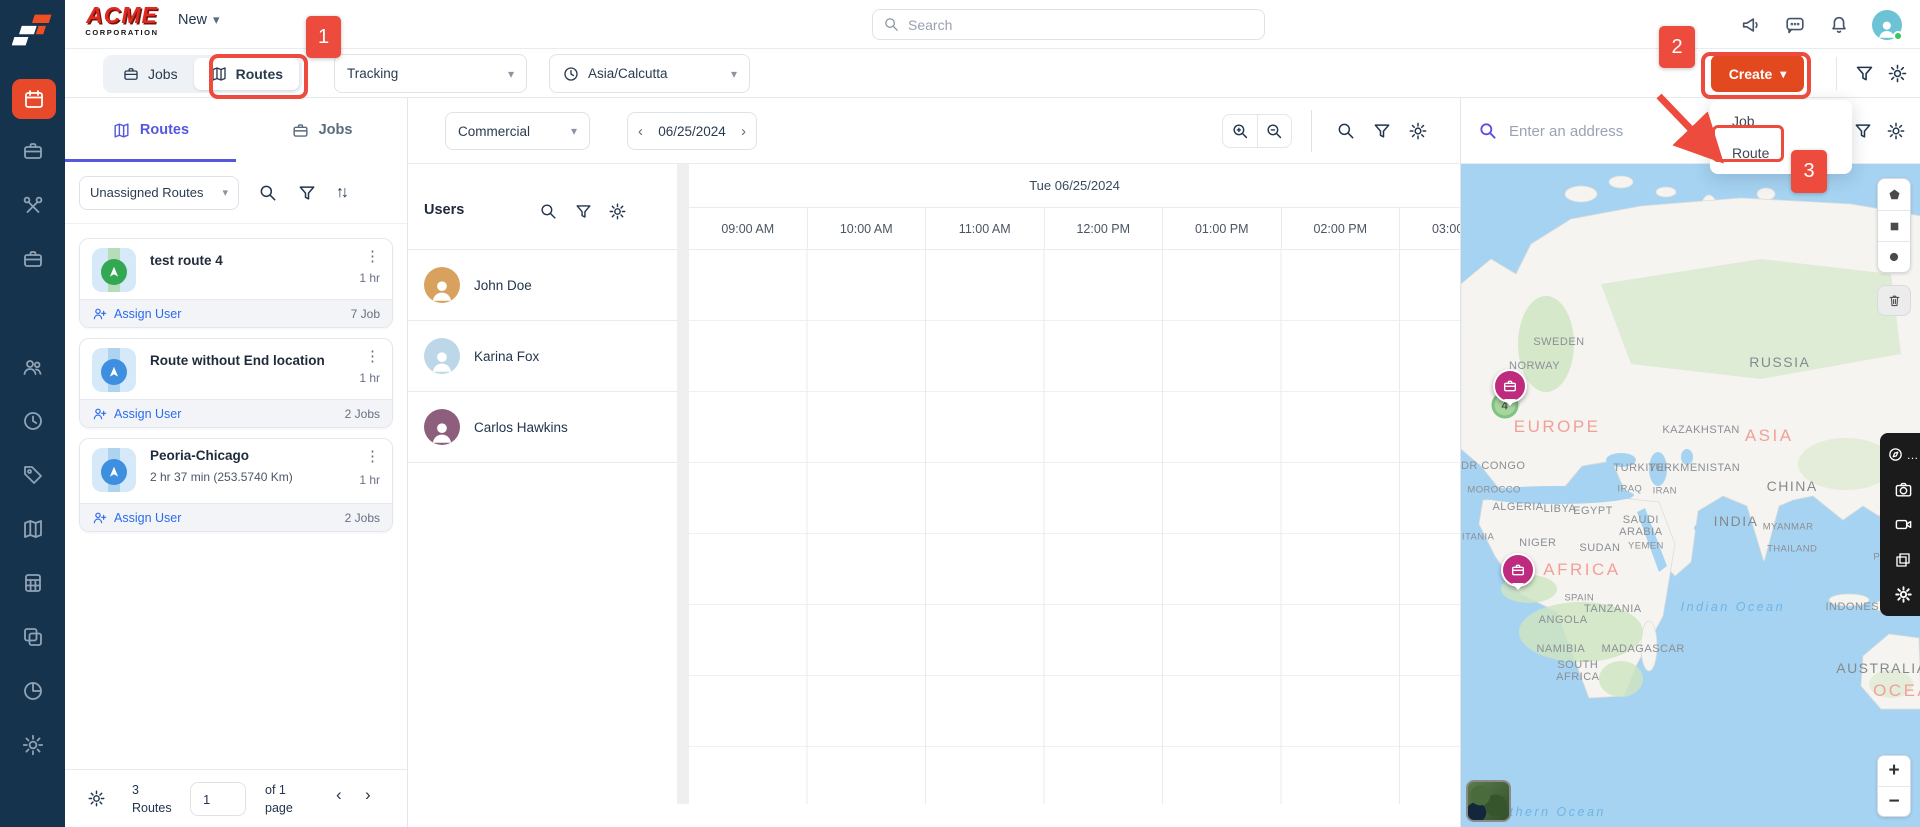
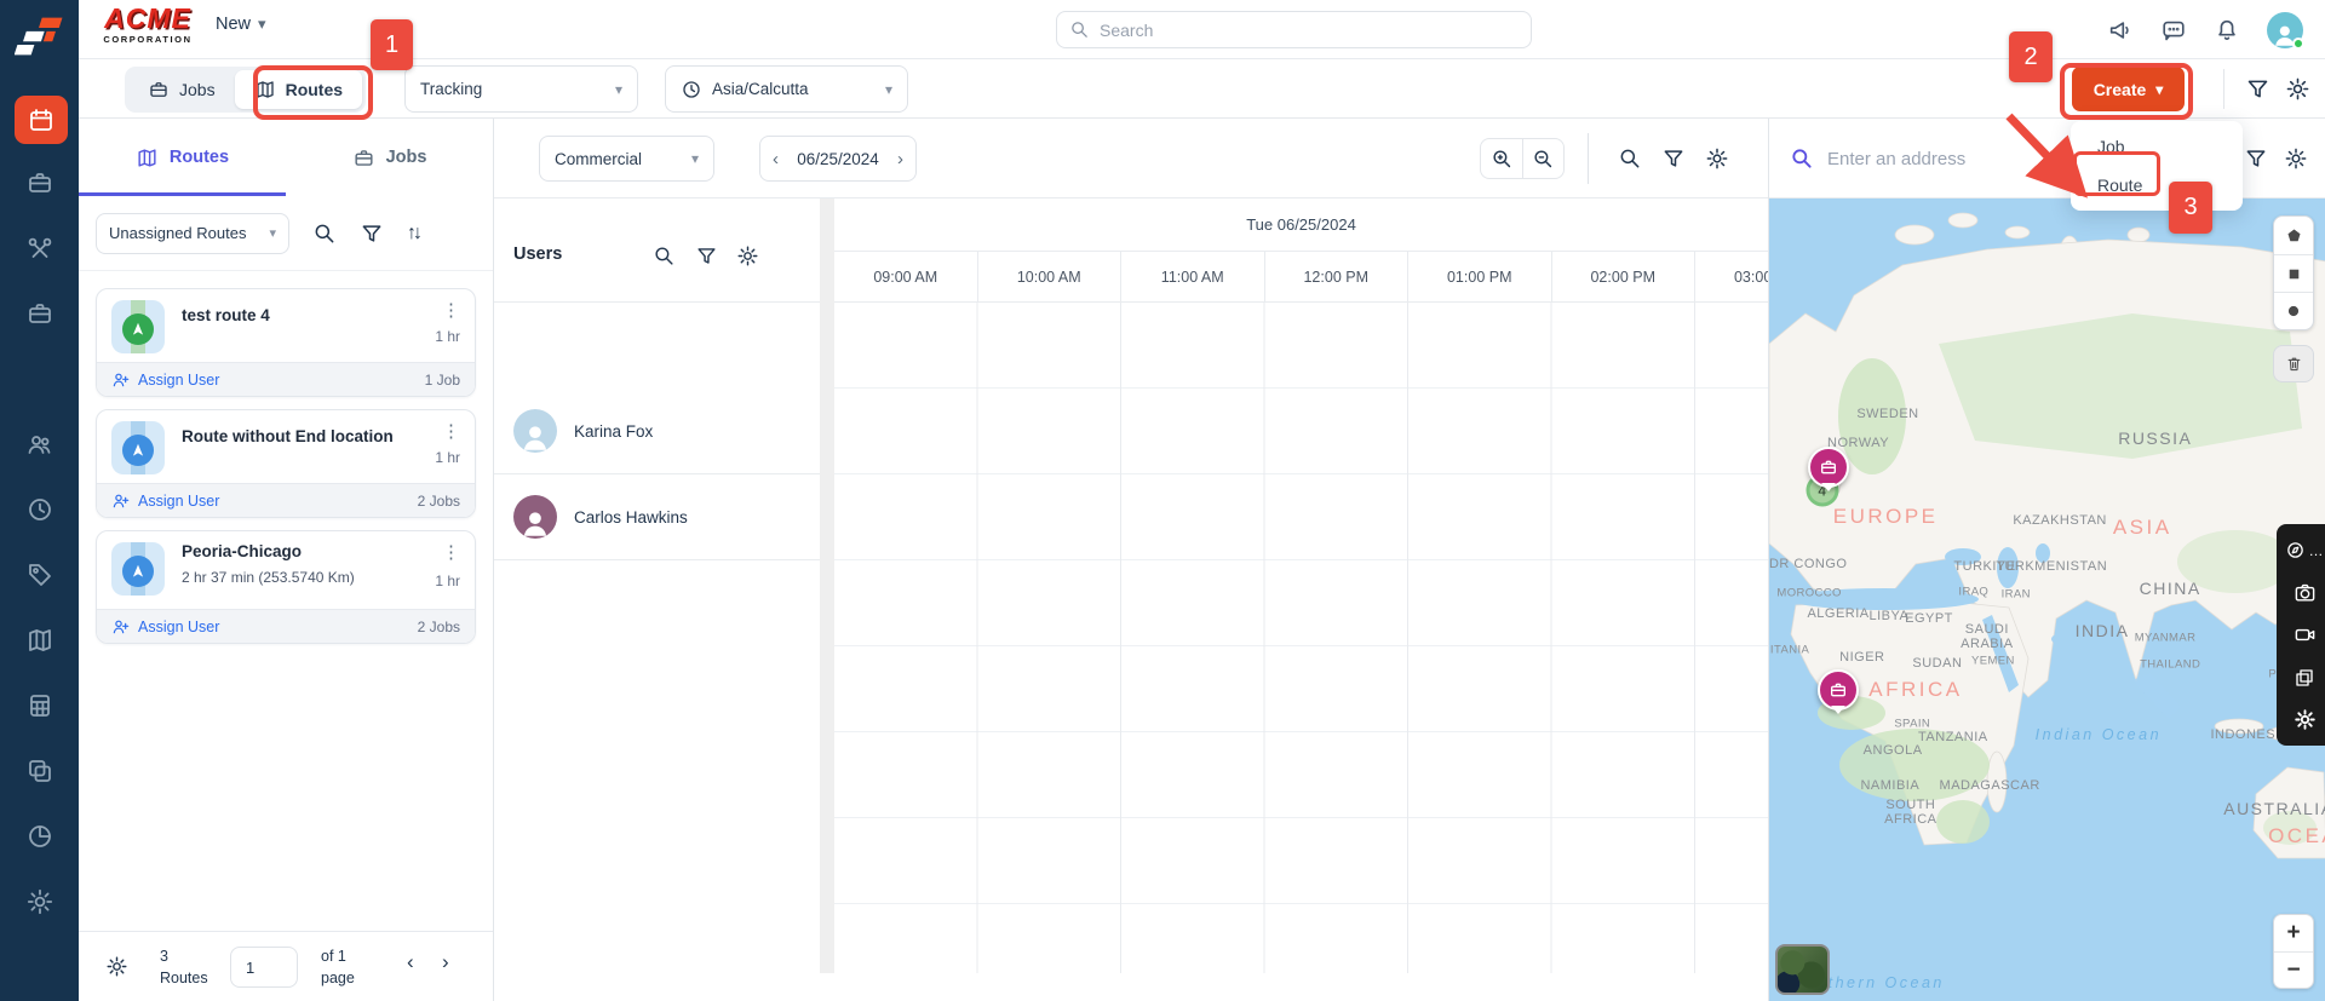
  ACME
  CORPORATION
  New
  ▾
  Search
  Jobs
  Routes
  Tracking
  ▾
  Asia/Calcutta
  ▾
  Create
  ▾
  Routes
  Jobs
  Unassigned Routes
  ▾
  ↑↓
  test route 4
  ⋮
  1 hr
  Assign User
- 7 Job
+ 1 Job
  Route without End location
  ⋮
  1 hr
  Assign User
  2 Jobs
  Peoria-Chicago
  2 hr 37 min (253.5740 Km)
  ⋮
  1 hr
  Assign User
  2 Jobs
  3
  Routes
  1
  of 1
  page
  ‹
  ›
  Commercial
  ▾
  ‹
  06/25/2024
  ›
  Users
- John Doe
  Karina Fox
  Carlos Hawkins
  Tue 06/25/2024
  09:00 AM
  10:00 AM
  11:00 AM
  12:00 PM
  01:00 PM
  02:00 PM
  Enter an address
  SWEDEN
  NORWAY
  RUSSIA
  EUROPE
  KAZAKHSTAN
  ASIA
  DR CONGO
  TURKIYE
  TURKMENISTAN
  IRAQ
  IRAN
  CHINA
  MOROCCO
  ALGERIA
  LIBYA
  EGYPT
  SAUDI
  ARABIA
  INDIA
  MYANMAR
  NIGER
  SUDAN
  YEMEN
  THAILAND
  AFRICA
  SPAIN
  TANZANIA
  ANGOLA
  NAMIBIA
  MADAGASCAR
  SOUTH
  AFRICA
  INDONES
  AUSTRALI
  Indian Ocean
  thern Ocean
  …
  +
  −
  Job
  Route
  1
  2
  3
